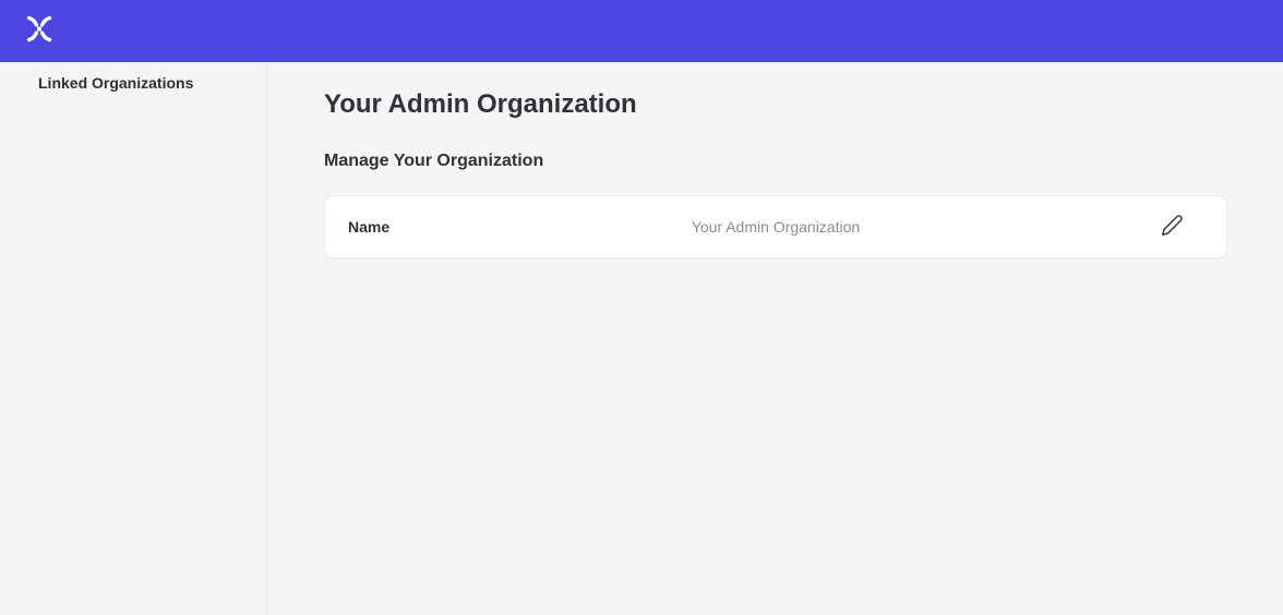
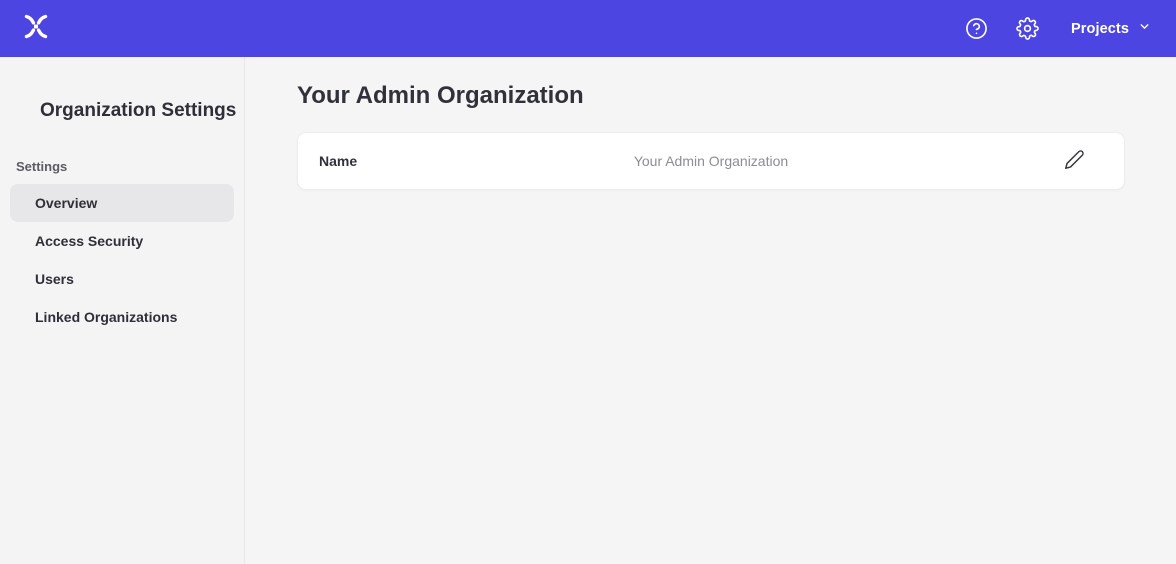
+ Projects
+ Organization Settings
+ Settings
+ Overview
+ Access Security
+ Users
  Linked Organizations
  Your Admin Organization
- Manage Your Organization
  Name
  Your Admin Organization
